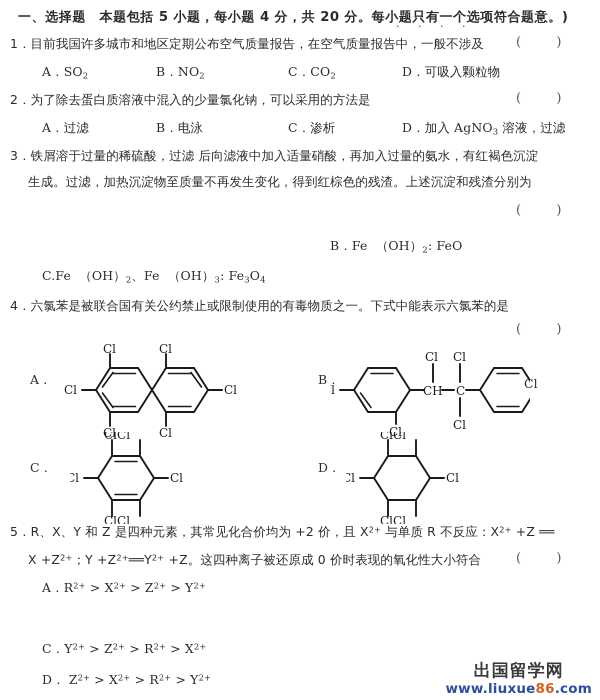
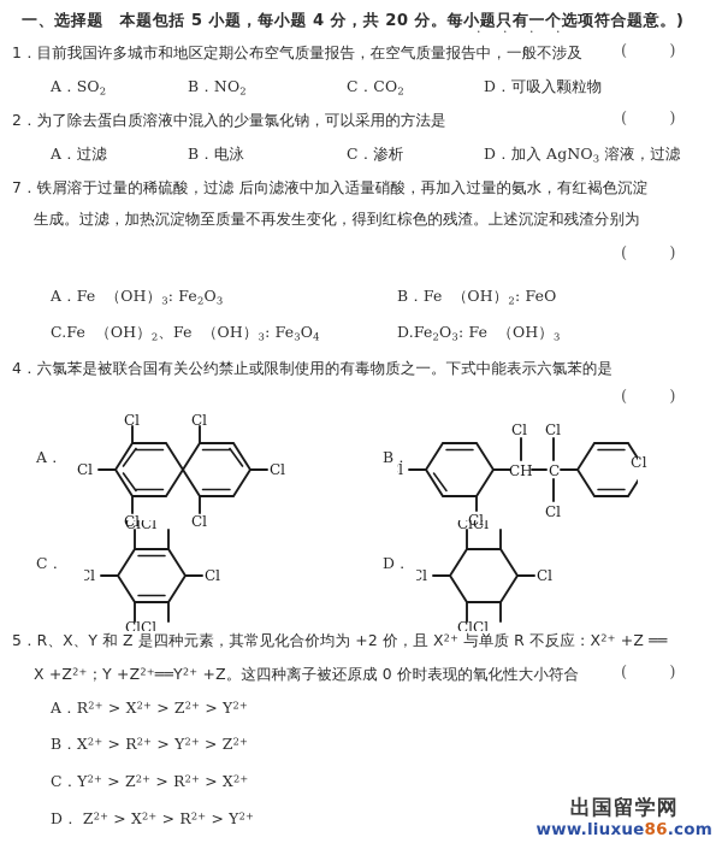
  一、选择题 本题包括 5 小题，每小题 4 分，共 20 分。每小题只有一个选项符合题意。)
  · · · ·
  1．目前我国许多城市和地区定期公布空气质量报告，在空气质量报告中，一般不涉及
  ( )
  A．SO2
  B．NO2
  C．CO2
  D．可吸入颗粒物
  2．为了除去蛋白质溶液中混入的少量氯化钠，可以采用的方法是
  ( )
  A．过滤
  B．电泳
  C．渗析
  D．加入 AgNO3 溶液，过滤
- 3．铁屑溶于过量的稀硫酸，过滤 后向滤液中加入适量硝酸，再加入过量的氨水，有红褐色沉淀
+ 7．铁屑溶于过量的稀硫酸，过滤 后向滤液中加入适量硝酸，再加入过量的氨水，有红褐色沉淀
  生成。过滤，加热沉淀物至质量不再发生变化，得到红棕色的残渣。上述沉淀和残渣分别为
  ( )
+ A．Fe （OH）3: Fe2O3
  B．Fe （OH）2: FeO
  C.Fe （OH）2、Fe （OH）3: Fe3O4
+ D.Fe2O3: Fe （OH）3
  4．六氯苯是被联合国有关公约禁止或限制使用的有毒物质之一。下式中能表示六氯苯的是
  ( )
  A．
  Cl
  Cl
  Cl
  Cl
  Cl
  Cl
  B．
  Cl
  Cl
  Cl
  Cl
  CH
  C
  Cl
  C．
  ClCl
  ClCl
  Cl
  Cl
  D．
  ClCl
  ClCl
  Cl
  Cl
  5．R、X、Y 和 Z 是四种元素，其常见化合价均为 +2 价，且 X2+ 与单质 R 不反应：X2+ +Z ══
  X +Z2+；Y +Z2+══Y2+ +Z。这四种离子被还原成 0 价时表现的氧化性大小符合
  ( )
  A．R2+ > X2+ > Z2+ > Y2+
+ B．X2+ > R2+ > Y2+ > Z2+
  C．Y2+ > Z2+ > R2+ > X2+
  D． Z2+ > X2+ > R2+ > Y2+
  出国留学网
  www.liuxue86.com
